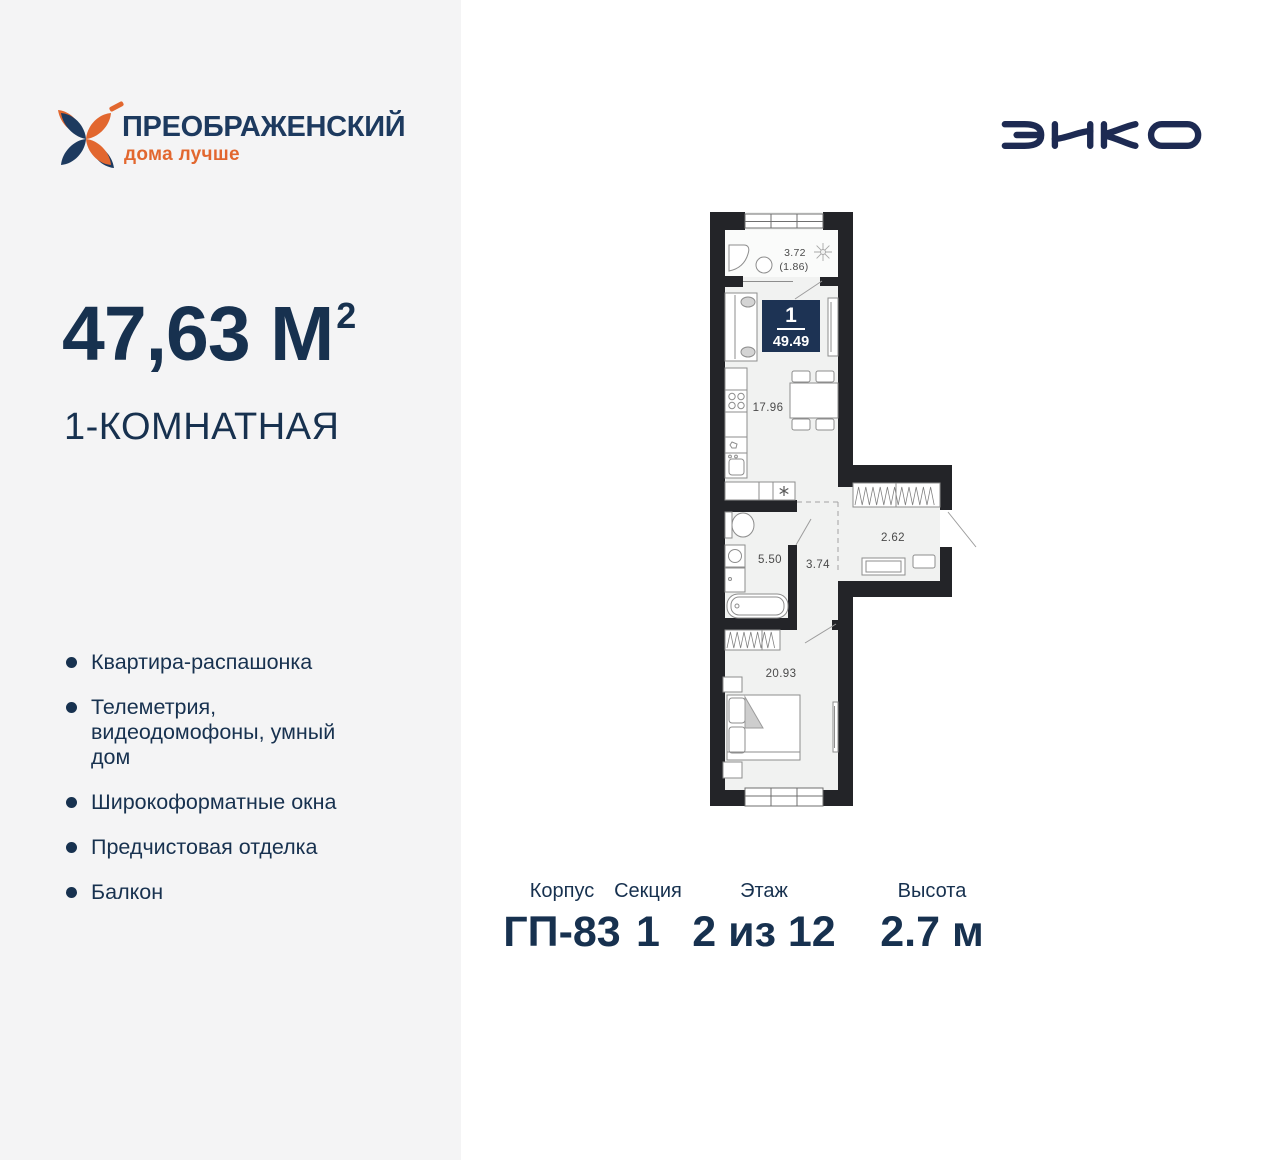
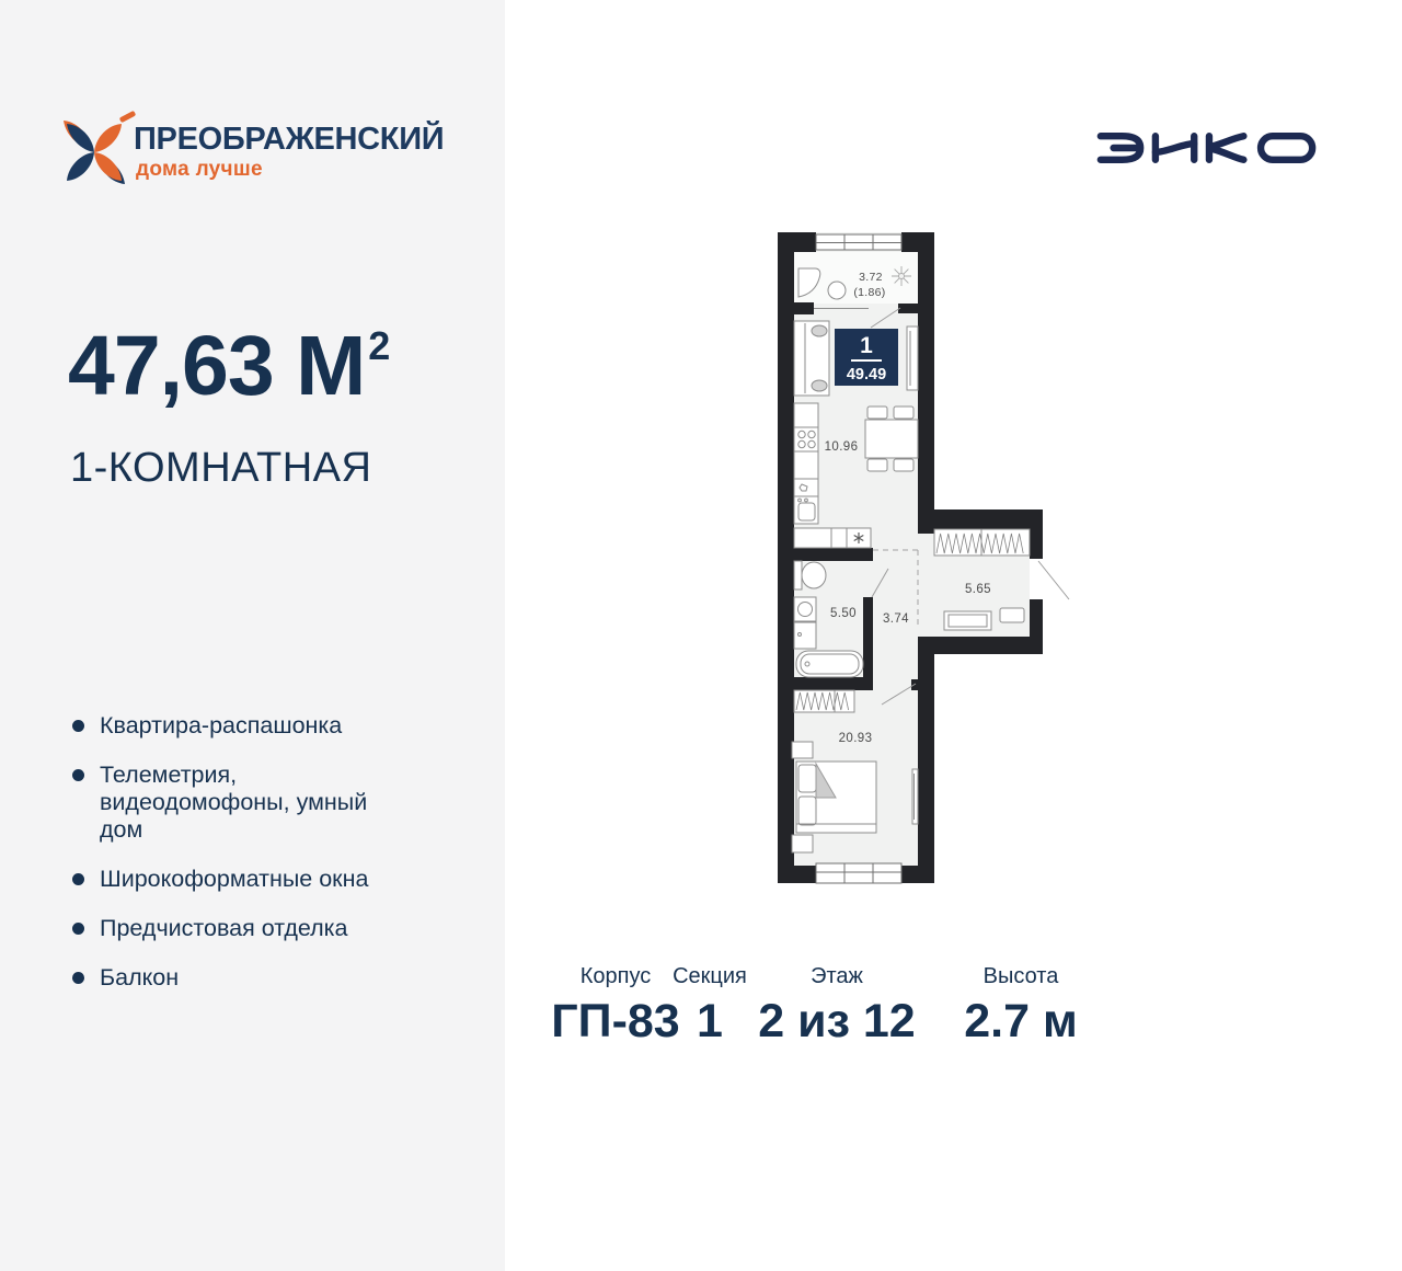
  ПРЕОБРАЖЕНСКИЙ
  дома лучше
  47,63 М2
  1-КОМНАТНАЯ
  Квартира-распашонка
  Телеметрия, видеодомофоны, умный дом
  Широкоформатные окна
  Предчистовая отделка
  Балкон
  1
  49.49
  3.72
  (1.86)
- 17.96
+ 10.96
  5.50
  3.74
- 2.62
+ 5.65
  20.93
  Корпус
  ГП-83
  Секция
  1
  Этаж
  2 из 12
  Высота
  2.7 м
